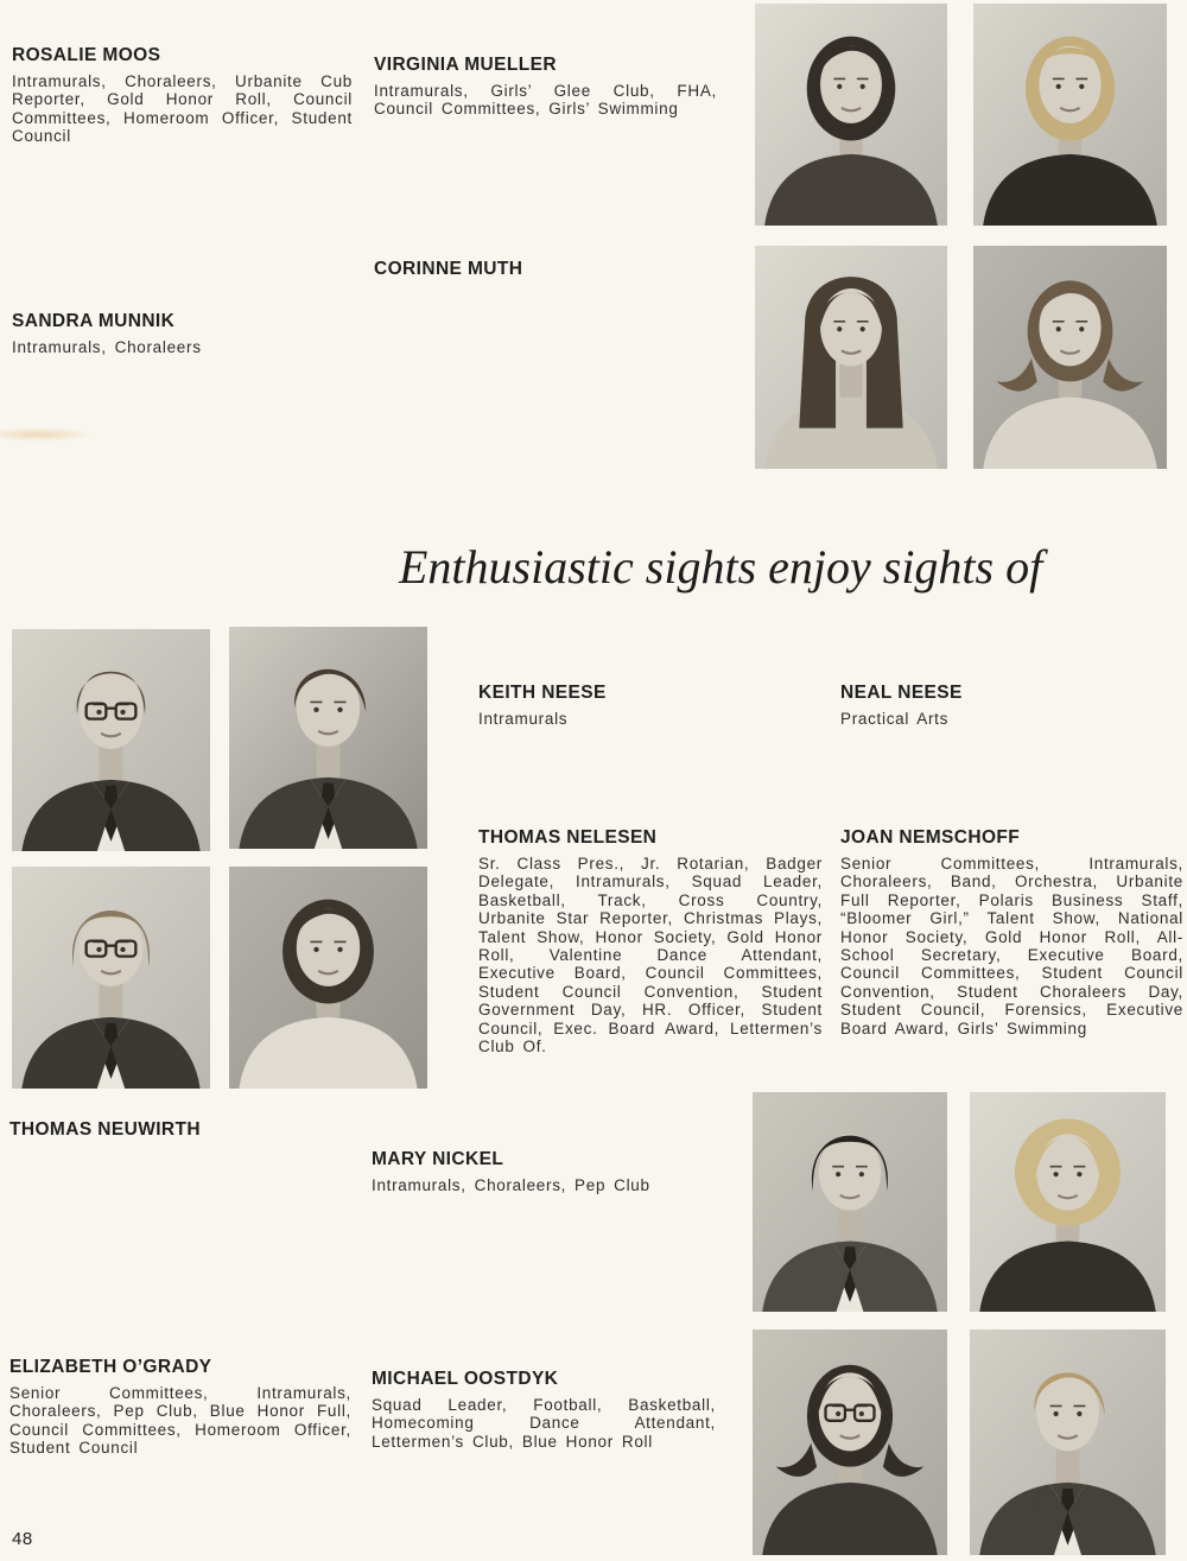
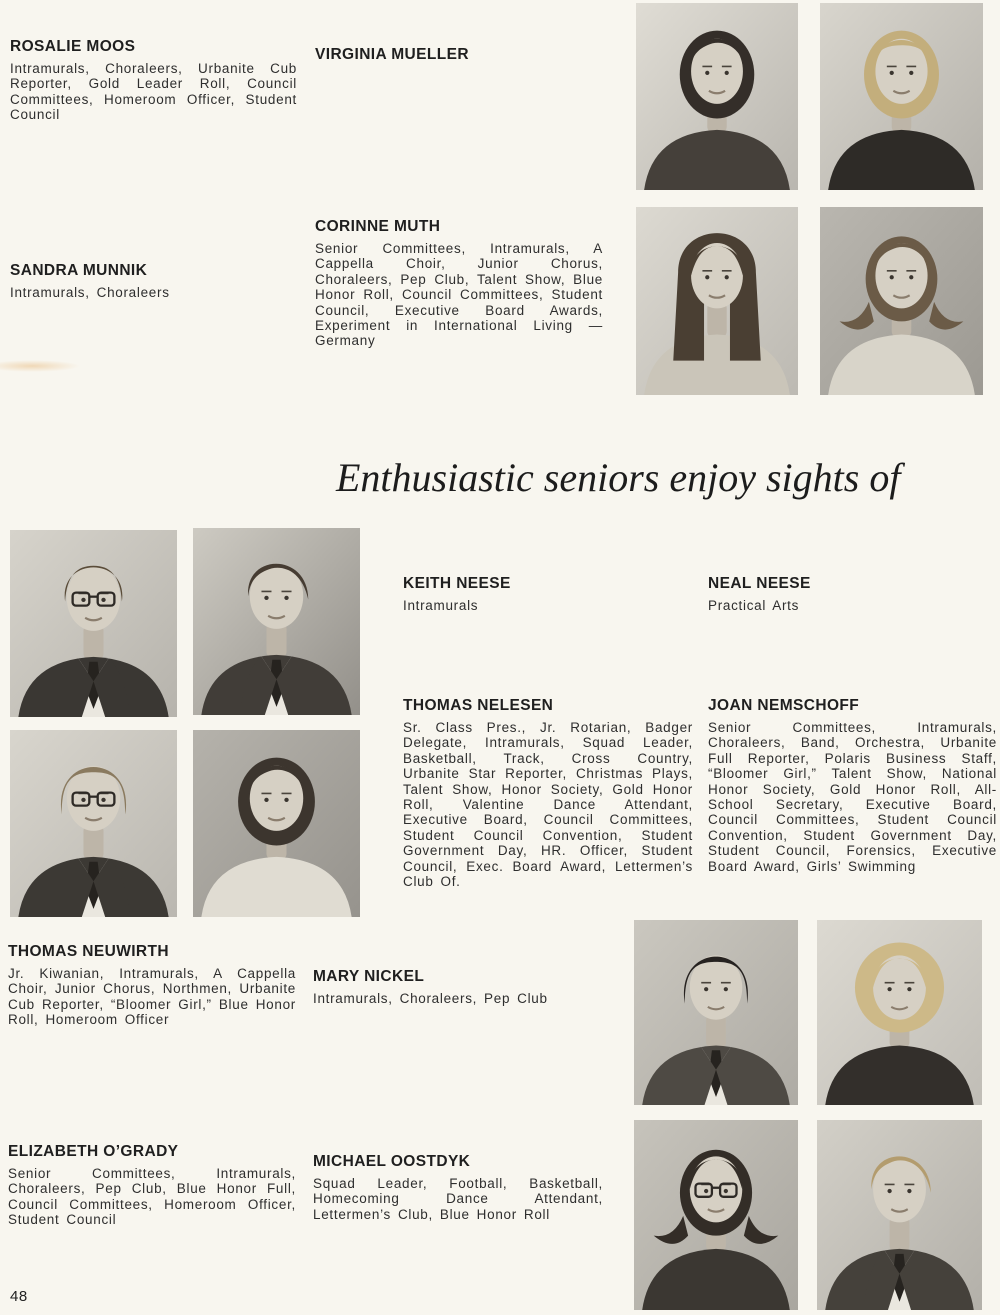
  ROSALIE MOOS
- Intramurals, Choraleers, Urbanite Cub Reporter, Gold Honor Roll, Council Committees, Homeroom Officer, Student Council
+ Intramurals, Choraleers, Urbanite Cub Reporter, Gold Leader Roll, Council Committees, Homeroom Officer, Student Council
  VIRGINIA MUELLER
- Intramurals, Girls’ Glee Club, FHA, Council Committees, Girls’ Swimming
  SANDRA MUNNIK
  Intramurals, Choraleers
  CORINNE MUTH
+ Senior Committees, Intramurals, A Cappella Choir, Junior Chorus, Choraleers, Pep Club, Talent Show, Blue Honor Roll, Council Committees, Student Council, Executive Board Awards, Experiment in International Living — Germany
- Enthusiastic sights enjoy sights of
+ Enthusiastic seniors enjoy sights of
  KEITH NEESE
  Intramurals
  NEAL NEESE
  Practical Arts
  THOMAS NELESEN
  Sr. Class Pres., Jr. Rotarian, Badger Delegate, Intramurals, Squad Leader, Basketball, Track, Cross Country, Urbanite Star Reporter, Christmas Plays, Talent Show, Honor Society, Gold Honor Roll, Valentine Dance Attendant, Executive Board, Council Committees, Student Council Convention, Student Government Day, HR. Officer, Student Council, Exec. Board Award, Lettermen’s Club Of.
  JOAN NEMSCHOFF
- Senior Committees, Intramurals, Choraleers, Band, Orchestra, Urbanite Full Reporter, Polaris Business Staff, “Bloomer Girl,” Talent Show, National Honor Society, Gold Honor Roll, All-School Secretary, Executive Board, Council Committees, Student Council Convention, Student Choraleers Day, Student Council, Forensics, Executive Board Award, Girls’ Swimming
+ Senior Committees, Intramurals, Choraleers, Band, Orchestra, Urbanite Full Reporter, Polaris Business Staff, “Bloomer Girl,” Talent Show, National Honor Society, Gold Honor Roll, All-School Secretary, Executive Board, Council Committees, Student Council Convention, Student Government Day, Student Council, Forensics, Executive Board Award, Girls’ Swimming
  THOMAS NEUWIRTH
+ Jr. Kiwanian, Intramurals, A Cappella Choir, Junior Chorus, Northmen, Urbanite Cub Reporter, “Bloomer Girl,” Blue Honor Roll, Homeroom Officer
  MARY NICKEL
  Intramurals, Choraleers, Pep Club
  ELIZABETH O’GRADY
  Senior Committees, Intramurals, Choraleers, Pep Club, Blue Honor Full, Council Committees, Homeroom Officer, Student Council
  MICHAEL OOSTDYK
  Squad Leader, Football, Basketball, Homecoming Dance Attendant, Lettermen’s Club, Blue Honor Roll
  48
